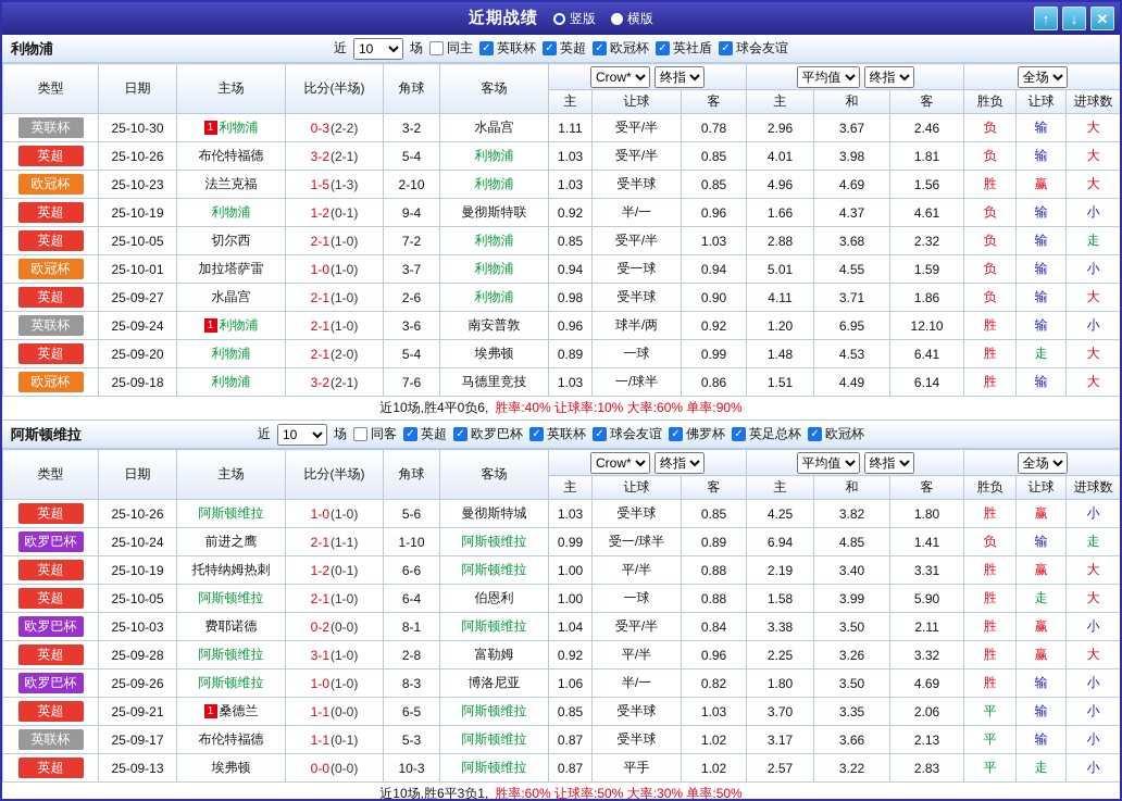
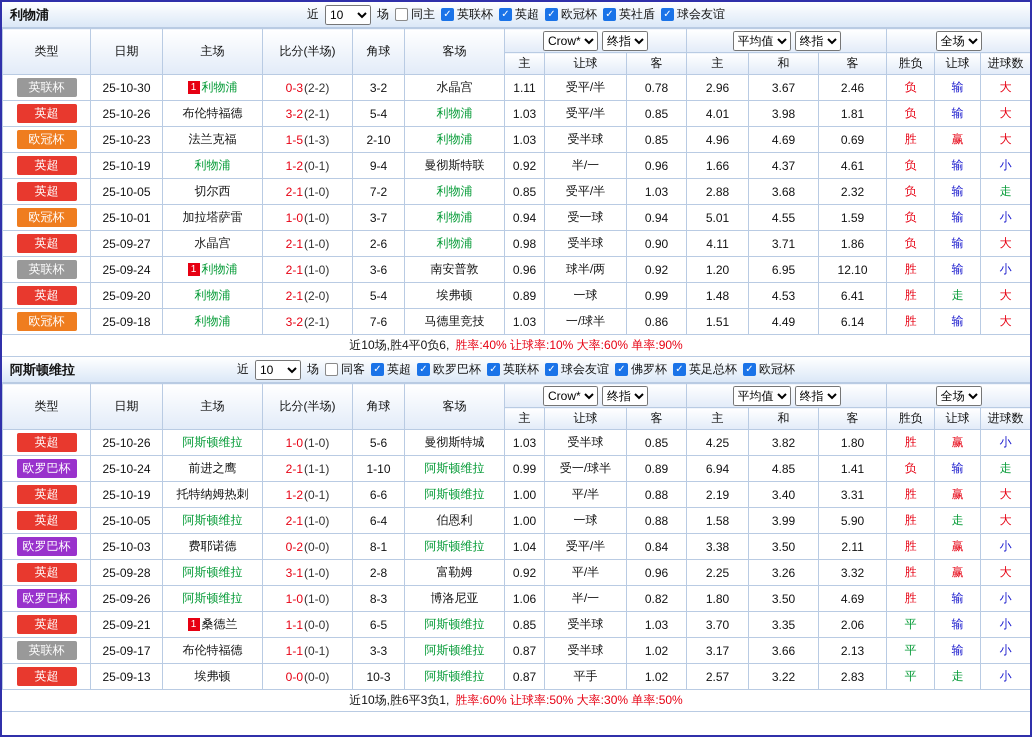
- 近期战绩
- 竖版
- 横版
- ↑
- ↓
- ✕
  利物浦
  近
  10
  场
  同主
  ✓
  英联杯
  ✓
  英超
  ✓
  欧冠杯
  ✓
  英社盾
  ✓
  球会友谊
  类型	日期	主场	比分(半场)	角球	客场	Crow* 终指	平均值 终指	全场
  主	让球	客	主	和	客	胜负	让球	进球数
  英联杯	25-10-30	1 利物浦	0-3(2-2)	3-2	水晶宫	1.11	受平/半	0.78	2.96	3.67	2.46	负	输	大
  英超	25-10-26	布伦特福德	3-2(2-1)	5-4	利物浦	1.03	受平/半	0.85	4.01	3.98	1.81	负	输	大
- 欧冠杯	25-10-23	法兰克福	1-5(1-3)	2-10	利物浦	1.03	受半球	0.85	4.96	4.69	1.56	胜	赢	大
+ 欧冠杯	25-10-23	法兰克福	1-5(1-3)	2-10	利物浦	1.03	受半球	0.85	4.96	4.69	0.69	胜	赢	大
  英超	25-10-19	利物浦	1-2(0-1)	9-4	曼彻斯特联	0.92	半/一	0.96	1.66	4.37	4.61	负	输	小
  英超	25-10-05	切尔西	2-1(1-0)	7-2	利物浦	0.85	受平/半	1.03	2.88	3.68	2.32	负	输	走
  欧冠杯	25-10-01	加拉塔萨雷	1-0(1-0)	3-7	利物浦	0.94	受一球	0.94	5.01	4.55	1.59	负	输	小
  英超	25-09-27	水晶宫	2-1(1-0)	2-6	利物浦	0.98	受半球	0.90	4.11	3.71	1.86	负	输	大
  英联杯	25-09-24	1 利物浦	2-1(1-0)	3-6	南安普敦	0.96	球半/两	0.92	1.20	6.95	12.10	胜	输	小
  英超	25-09-20	利物浦	2-1(2-0)	5-4	埃弗顿	0.89	一球	0.99	1.48	4.53	6.41	胜	走	大
  欧冠杯	25-09-18	利物浦	3-2(2-1)	7-6	马德里竞技	1.03	一/球半	0.86	1.51	4.49	6.14	胜	输	大
  近10场,胜4平0负6, 胜率:40% 让球率:10% 大率:60% 单率:90%
  阿斯顿维拉
  近
  10
  场
  同客
  ✓
  英超
  ✓
  欧罗巴杯
  ✓
  英联杯
  ✓
  球会友谊
  ✓
  佛罗杯
  ✓
  英足总杯
  ✓
  欧冠杯
  类型	日期	主场	比分(半场)	角球	客场	Crow* 终指	平均值 终指	全场
  主	让球	客	主	和	客	胜负	让球	进球数
  英超	25-10-26	阿斯顿维拉	1-0(1-0)	5-6	曼彻斯特城	1.03	受半球	0.85	4.25	3.82	1.80	胜	赢	小
  欧罗巴杯	25-10-24	前进之鹰	2-1(1-1)	1-10	阿斯顿维拉	0.99	受一/球半	0.89	6.94	4.85	1.41	负	输	走
  英超	25-10-19	托特纳姆热刺	1-2(0-1)	6-6	阿斯顿维拉	1.00	平/半	0.88	2.19	3.40	3.31	胜	赢	大
  英超	25-10-05	阿斯顿维拉	2-1(1-0)	6-4	伯恩利	1.00	一球	0.88	1.58	3.99	5.90	胜	走	大
  欧罗巴杯	25-10-03	费耶诺德	0-2(0-0)	8-1	阿斯顿维拉	1.04	受平/半	0.84	3.38	3.50	2.11	胜	赢	小
  英超	25-09-28	阿斯顿维拉	3-1(1-0)	2-8	富勒姆	0.92	平/半	0.96	2.25	3.26	3.32	胜	赢	大
  欧罗巴杯	25-09-26	阿斯顿维拉	1-0(1-0)	8-3	博洛尼亚	1.06	半/一	0.82	1.80	3.50	4.69	胜	输	小
  英超	25-09-21	1 桑德兰	1-1(0-0)	6-5	阿斯顿维拉	0.85	受半球	1.03	3.70	3.35	2.06	平	输	小
- 英联杯	25-09-17	布伦特福德	1-1(0-1)	5-3	阿斯顿维拉	0.87	受半球	1.02	3.17	3.66	2.13	平	输	小
+ 英联杯	25-09-17	布伦特福德	1-1(0-1)	3-3	阿斯顿维拉	0.87	受半球	1.02	3.17	3.66	2.13	平	输	小
  英超	25-09-13	埃弗顿	0-0(0-0)	10-3	阿斯顿维拉	0.87	平手	1.02	2.57	3.22	2.83	平	走	小
  近10场,胜6平3负1, 胜率:60% 让球率:50% 大率:30% 单率:50%
